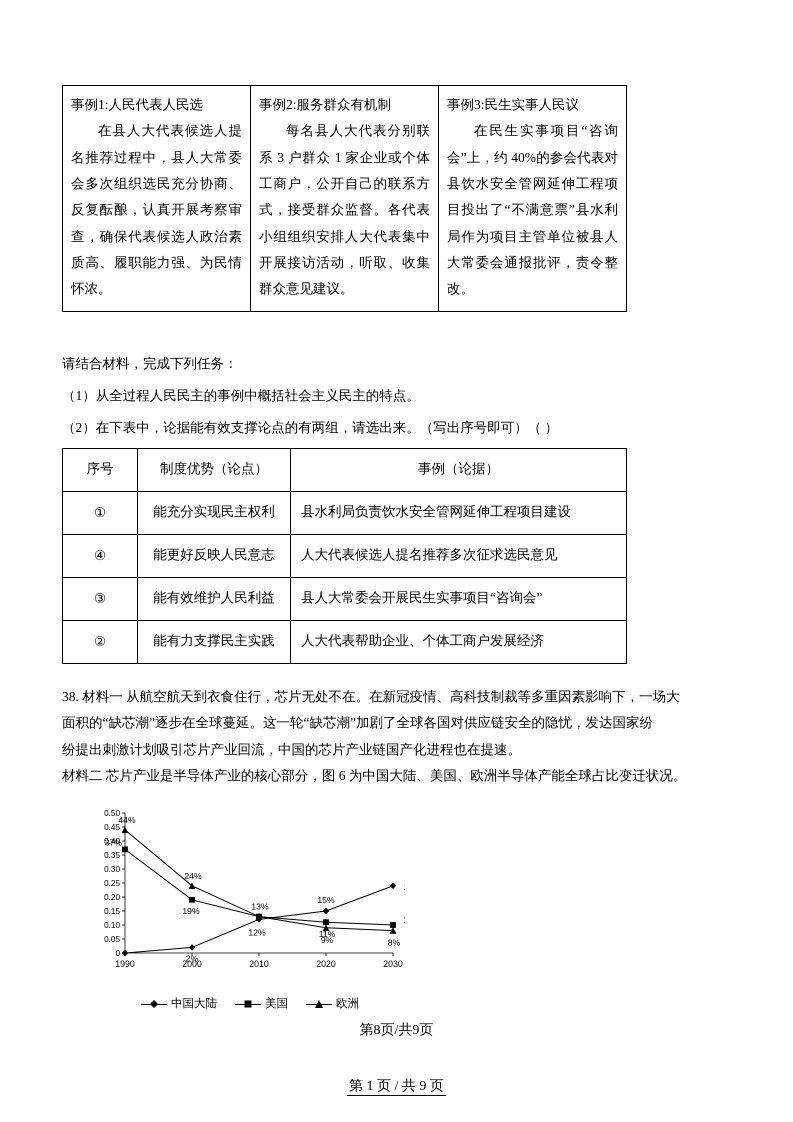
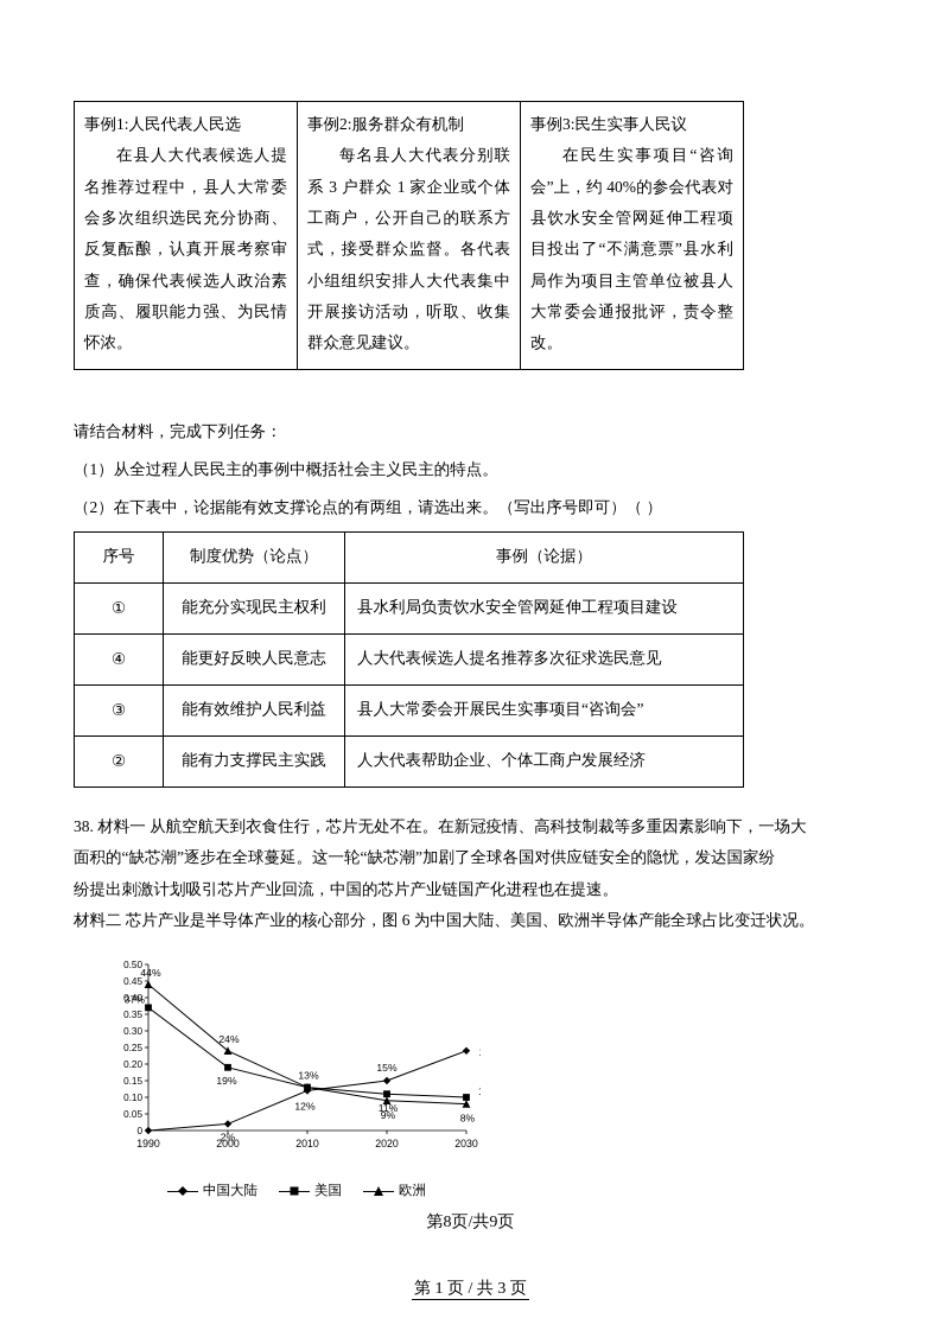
  事例1:人民代表人民选 在县人大代表候选人提名推荐过程中，县人大常委会多次组织选民充分协商、反复酝酿，认真开展考察审查，确保代表候选人政治素质高、履职能力强、为民情怀浓。	事例2:服务群众有机制 每名县人大代表分别联系 3 户群众 1 家企业或个体工商户，公开自己的联系方式，接受群众监督。各代表小组组织安排人大代表集中开展接访活动，听取、收集群众意见建议。	事例3:民生实事人民议 在民生实事项目“咨询会”上，约 40%的参会代表对县饮水安全管网延伸工程项目投出了“不满意票”县水利局作为项目主管单位被县人大常委会通报批评，责令整改。
  请结合材料，完成下列任务：
  （1）从全过程人民民主的事例中概括社会主义民主的特点。
  （2）在下表中，论据能有效支撑论点的有两组，请选出来。（写出序号即可）（ ）
  序号	制度优势（论点）	事例（论据）
  ①	能充分实现民主权利	县水利局负责饮水安全管网延伸工程项目建设
  ④	能更好反映人民意志	人大代表候选人提名推荐多次征求选民意见
  ③	能有效维护人民利益	县人大常委会开展民生实事项目“咨询会”
  ②	能有力支撑民主实践	人大代表帮助企业、个体工商户发展经济
  38. 材料一 从航空航天到衣食住行，芯片无处不在。在新冠疫情、高科技制裁等多重因素影响下，一场大
  面积的“缺芯潮”逐步在全球蔓延。这一轮“缺芯潮”加剧了全球各国对供应链安全的隐忧，发达国家纷
  纷提出刺激计划吸引芯片产业回流，中国的芯片产业链国产化进程也在提速。
  材料二 芯片产业是半导体产业的核心部分，图 6 为中国大陆、美国、欧洲半导体产能全球占比变迁状况。
  0
  0.05
  0.10
  0.15
  0.20
  0.25
  0.30
  0.35
  0.40
  0.45
  0.50
  1990
  2000
  2010
  2020
  2030
  2%
  12%
  15%
  37%
  19%
  13%
  11%
  44%
  24%
  9%
  8%
  中国大陆
  美国
  欧洲
  第8页/共9页
- 第 1 页 / 共 9 页
+ 第 1 页 / 共 3 页
